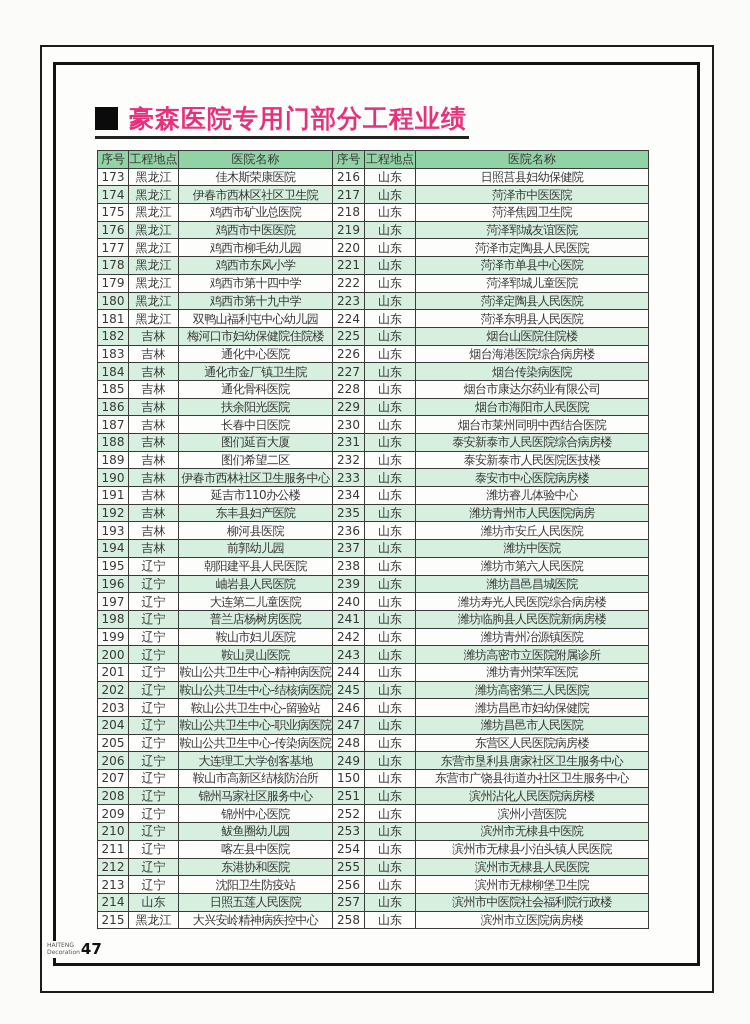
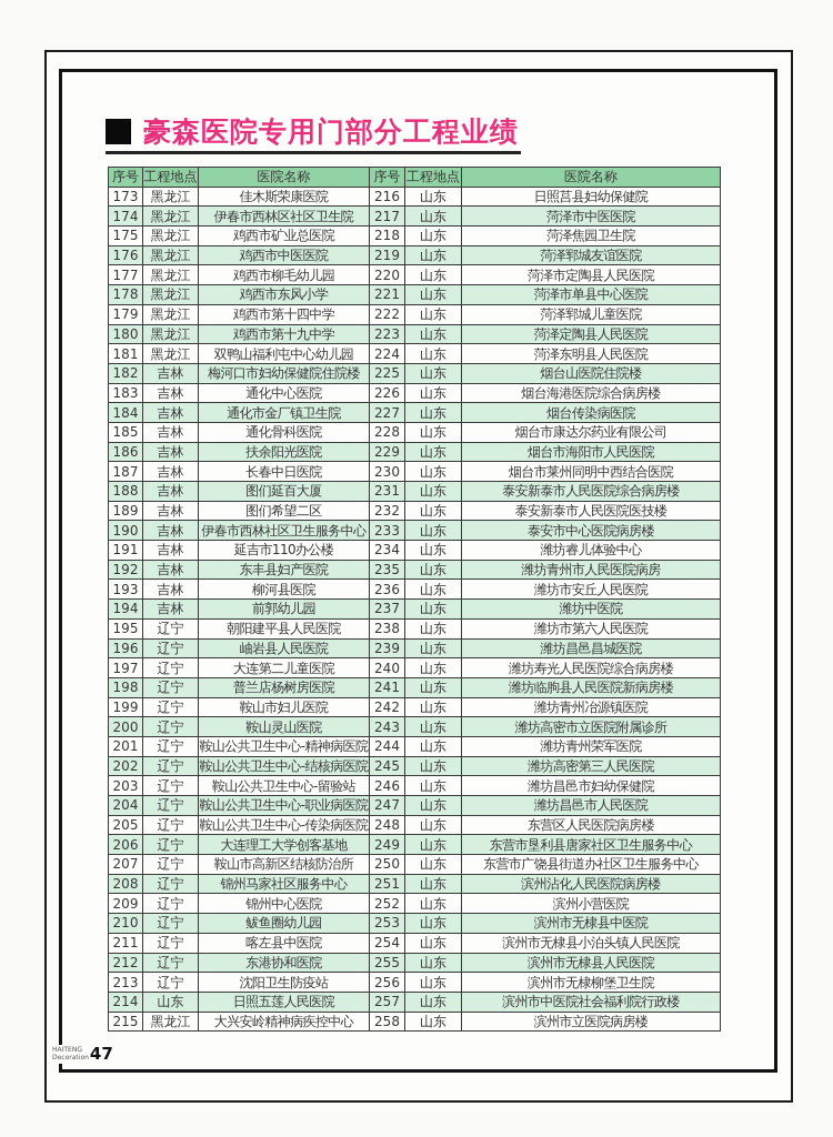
  豪森医院专用门部分工程业绩
  序号	工程地点	医院名称	序号	工程地点	医院名称
  173	黑龙江	佳木斯荣康医院	216	山东	日照莒县妇幼保健院
  174	黑龙江	伊春市西林区社区卫生院	217	山东	菏泽市中医医院
  175	黑龙江	鸡西市矿业总医院	218	山东	菏泽焦园卫生院
  176	黑龙江	鸡西市中医医院	219	山东	菏泽郓城友谊医院
  177	黑龙江	鸡西市柳毛幼儿园	220	山东	菏泽市定陶县人民医院
  178	黑龙江	鸡西市东风小学	221	山东	菏泽市单县中心医院
  179	黑龙江	鸡西市第十四中学	222	山东	菏泽郓城儿童医院
  180	黑龙江	鸡西市第十九中学	223	山东	菏泽定陶县人民医院
  181	黑龙江	双鸭山福利屯中心幼儿园	224	山东	菏泽东明县人民医院
  182	吉林	梅河口市妇幼保健院住院楼	225	山东	烟台山医院住院楼
  183	吉林	通化中心医院	226	山东	烟台海港医院综合病房楼
  184	吉林	通化市金厂镇卫生院	227	山东	烟台传染病医院
  185	吉林	通化骨科医院	228	山东	烟台市康达尔药业有限公司
  186	吉林	扶余阳光医院	229	山东	烟台市海阳市人民医院
  187	吉林	长春中日医院	230	山东	烟台市莱州同明中西结合医院
  188	吉林	图们延百大厦	231	山东	泰安新泰市人民医院综合病房楼
  189	吉林	图们希望二区	232	山东	泰安新泰市人民医院医技楼
  190	吉林	伊春市西林社区卫生服务中心	233	山东	泰安市中心医院病房楼
  191	吉林	延吉市110办公楼	234	山东	潍坊睿儿体验中心
  192	吉林	东丰县妇产医院	235	山东	潍坊青州市人民医院病房
  193	吉林	柳河县医院	236	山东	潍坊市安丘人民医院
  194	吉林	前郭幼儿园	237	山东	潍坊中医院
  195	辽宁	朝阳建平县人民医院	238	山东	潍坊市第六人民医院
  196	辽宁	岫岩县人民医院	239	山东	潍坊昌邑昌城医院
  197	辽宁	大连第二儿童医院	240	山东	潍坊寿光人民医院综合病房楼
  198	辽宁	普兰店杨树房医院	241	山东	潍坊临朐县人民医院新病房楼
  199	辽宁	鞍山市妇儿医院	242	山东	潍坊青州冶源镇医院
  200	辽宁	鞍山灵山医院	243	山东	潍坊高密市立医院附属诊所
  201	辽宁	鞍山公共卫生中心-精神病医院	244	山东	潍坊青州荣军医院
  202	辽宁	鞍山公共卫生中心-结核病医院	245	山东	潍坊高密第三人民医院
  203	辽宁	鞍山公共卫生中心-留验站	246	山东	潍坊昌邑市妇幼保健院
  204	辽宁	鞍山公共卫生中心-职业病医院	247	山东	潍坊昌邑市人民医院
  205	辽宁	鞍山公共卫生中心-传染病医院	248	山东	东营区人民医院病房楼
  206	辽宁	大连理工大学创客基地	249	山东	东营市垦利县唐家社区卫生服务中心
- 207	辽宁	鞍山市高新区结核防治所	150	山东	东营市广饶县街道办社区卫生服务中心
+ 207	辽宁	鞍山市高新区结核防治所	250	山东	东营市广饶县街道办社区卫生服务中心
  208	辽宁	锦州马家社区服务中心	251	山东	滨州沾化人民医院病房楼
  209	辽宁	锦州中心医院	252	山东	滨州小营医院
  210	辽宁	鲅鱼圈幼儿园	253	山东	滨州市无棣县中医院
  211	辽宁	喀左县中医院	254	山东	滨州市无棣县小泊头镇人民医院
  212	辽宁	东港协和医院	255	山东	滨州市无棣县人民医院
  213	辽宁	沈阳卫生防疫站	256	山东	滨州市无棣柳堡卫生院
  214	山东	日照五莲人民医院	257	山东	滨州市中医院社会福利院行政楼
  215	黑龙江	大兴安岭精神病疾控中心	258	山东	滨州市立医院病房楼
  47
